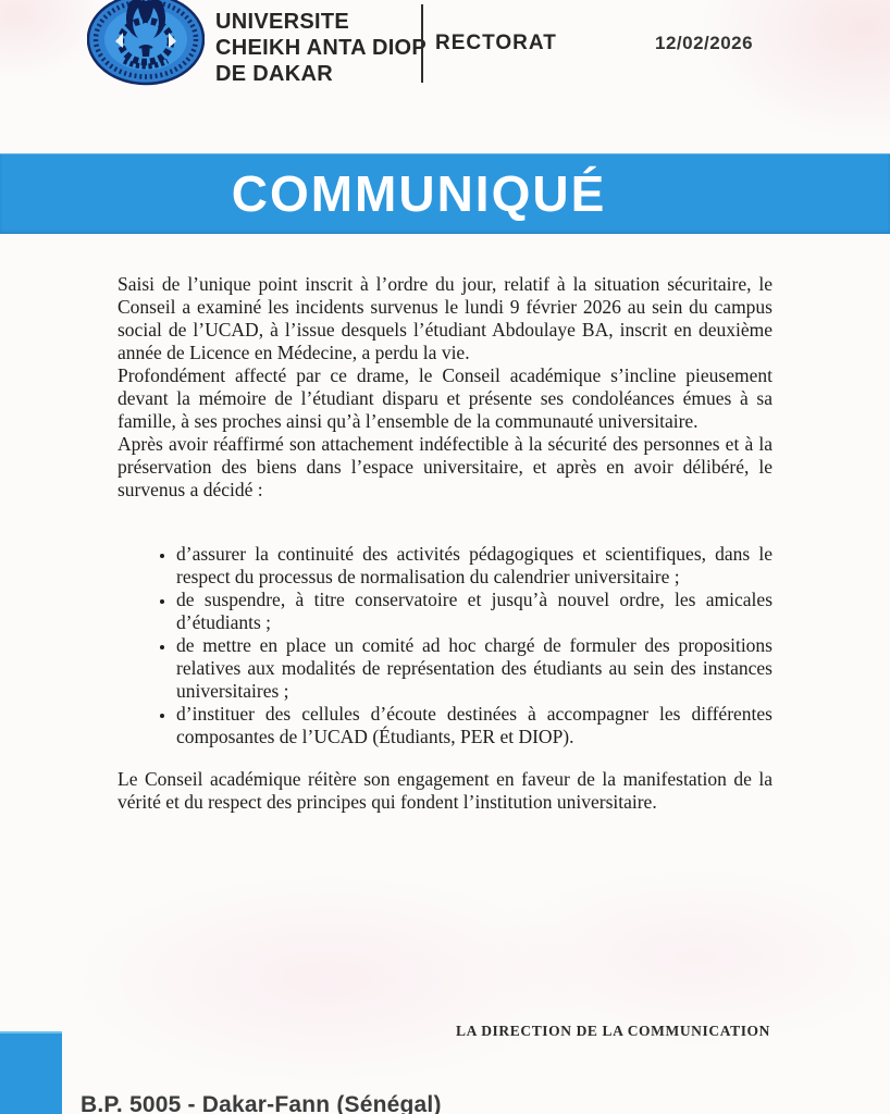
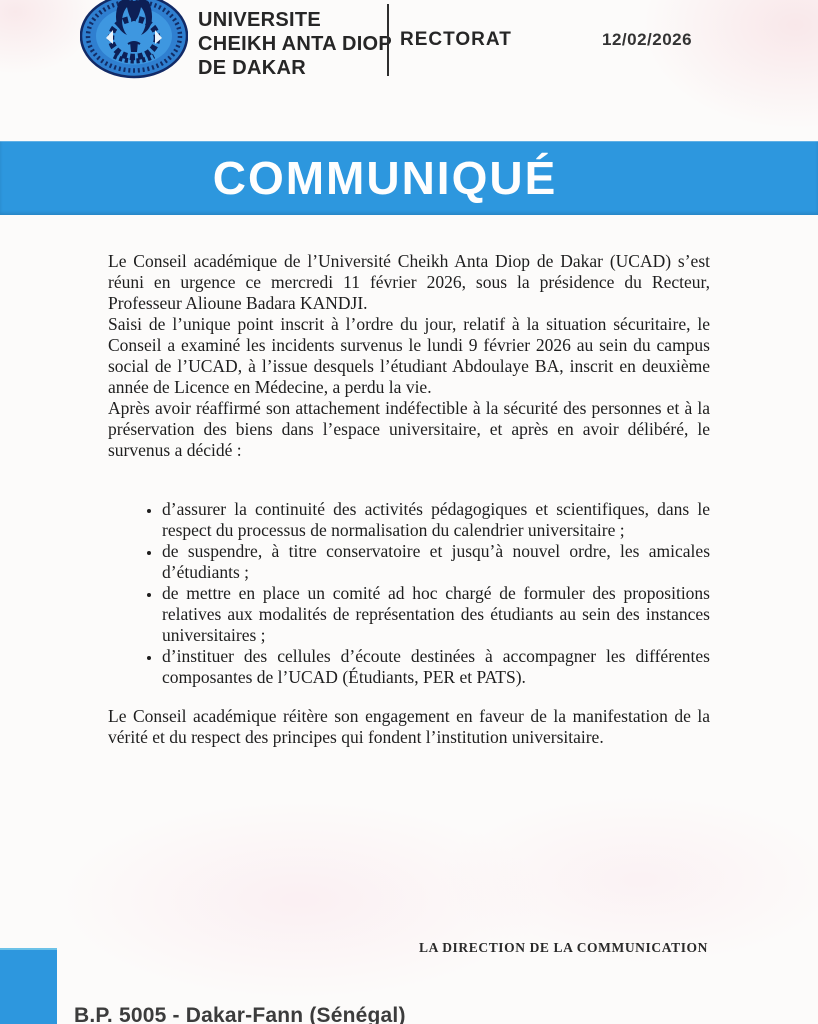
  UNIVERSITE
  CHEIKH ANTA DIOP
  DE DAKAR
  RECTORAT
  12/02/2026
  COMMUNIQUÉ
+ Le Conseil académique de l’Université Cheikh Anta Diop de Dakar (UCAD) s’est réuni en urgence ce mercredi 11 février 2026, sous la présidence du Recteur, Professeur Alioune Badara KANDJI.
  Saisi de l’unique point inscrit à l’ordre du jour, relatif à la situation sécuritaire, le Conseil a examiné les incidents survenus le lundi 9 février 2026 au sein du campus social de l’UCAD, à l’issue desquels l’étudiant Abdoulaye BA, inscrit en deuxième année de Licence en Médecine, a perdu la vie.
- Profondément affecté par ce drame, le Conseil académique s’incline pieusement devant la mémoire de l’étudiant disparu et présente ses condoléances émues à sa famille, à ses proches ainsi qu’à l’ensemble de la communauté universitaire.
  Après avoir réaffirmé son attachement indéfectible à la sécurité des personnes et à la préservation des biens dans l’espace universitaire, et après en avoir délibéré, le survenus a décidé :
  d’assurer la continuité des activités pédagogiques et scientifiques, dans le respect du processus de normalisation du calendrier universitaire ;
  de suspendre, à titre conservatoire et jusqu’à nouvel ordre, les amicales d’étudiants ;
  de mettre en place un comité ad hoc chargé de formuler des propositions relatives aux modalités de représentation des étudiants au sein des instances universitaires ;
- d’instituer des cellules d’écoute destinées à accompagner les différentes composantes de l’UCAD (Étudiants, PER et DIOP).
+ d’instituer des cellules d’écoute destinées à accompagner les différentes composantes de l’UCAD (Étudiants, PER et PATS).
  Le Conseil académique réitère son engagement en faveur de la manifestation de la vérité et du respect des principes qui fondent l’institution universitaire.
  LA DIRECTION DE LA COMMUNICATION
  B.P. 5005 - Dakar-Fann (Sénégal)
